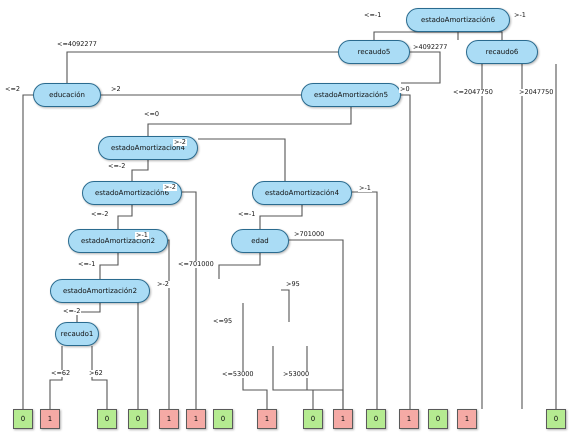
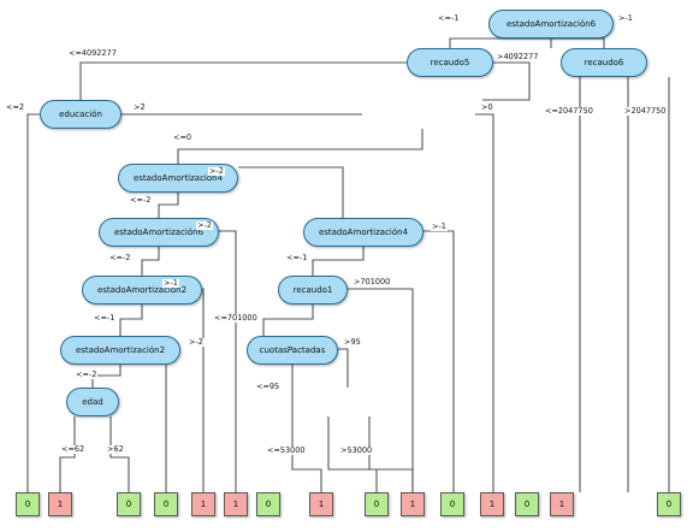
  estadoAmortización6
  recaudo5
  recaudo6
  educación
- estadoAmortización5
  estadoAmortización4
  estadoAmortización6
  estadoAmortización4
  estadoAmortización2
- edad
+ recaudo1
  estadoAmortización2
+ cuotasPactadas
- recaudo1
+ edad
  0
  1
  0
  0
  1
  1
  0
  1
  0
  1
  0
  1
  0
  1
  0
  <=-1
  >-1
  <=4092277
  >4092277
  <=2047750
  >2047750
  <=2
  >2
  <=0
  >0
  <=-2
  >-2
  <=-2
  >-2
  <=-1
  >-1
  <=-1
  >-1
  <=701000
  >701000
  <=-2
  >-2
  <=95
  >95
  <=62
  >62
  <=53000
  >53000
